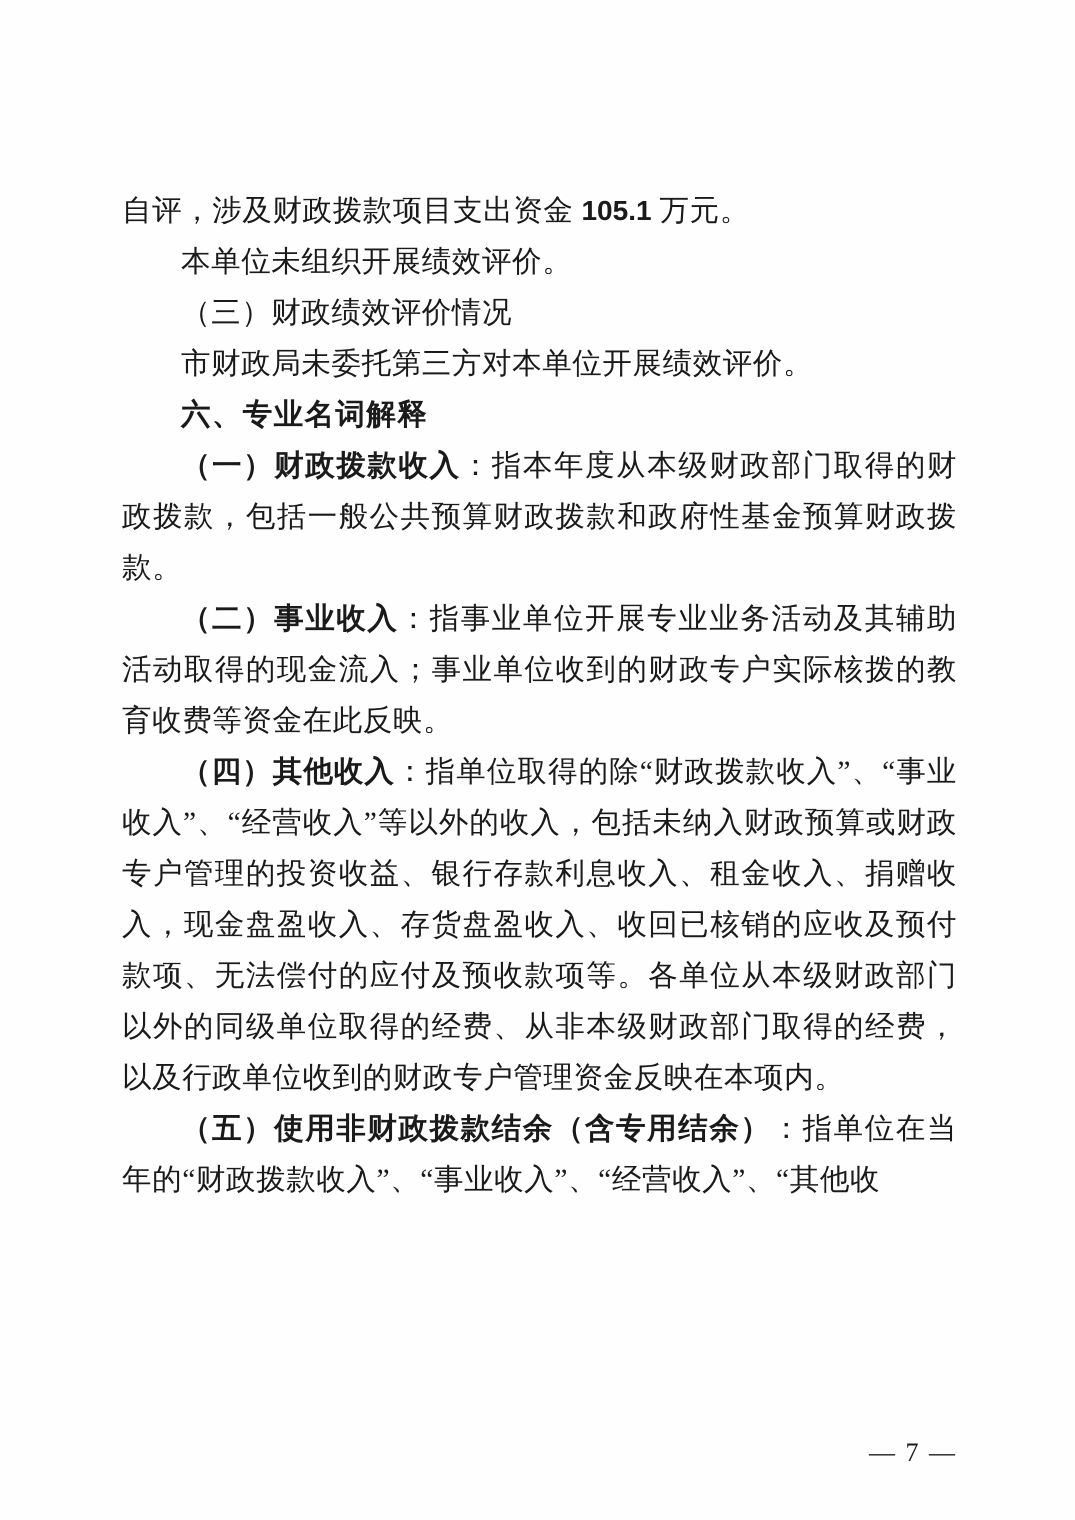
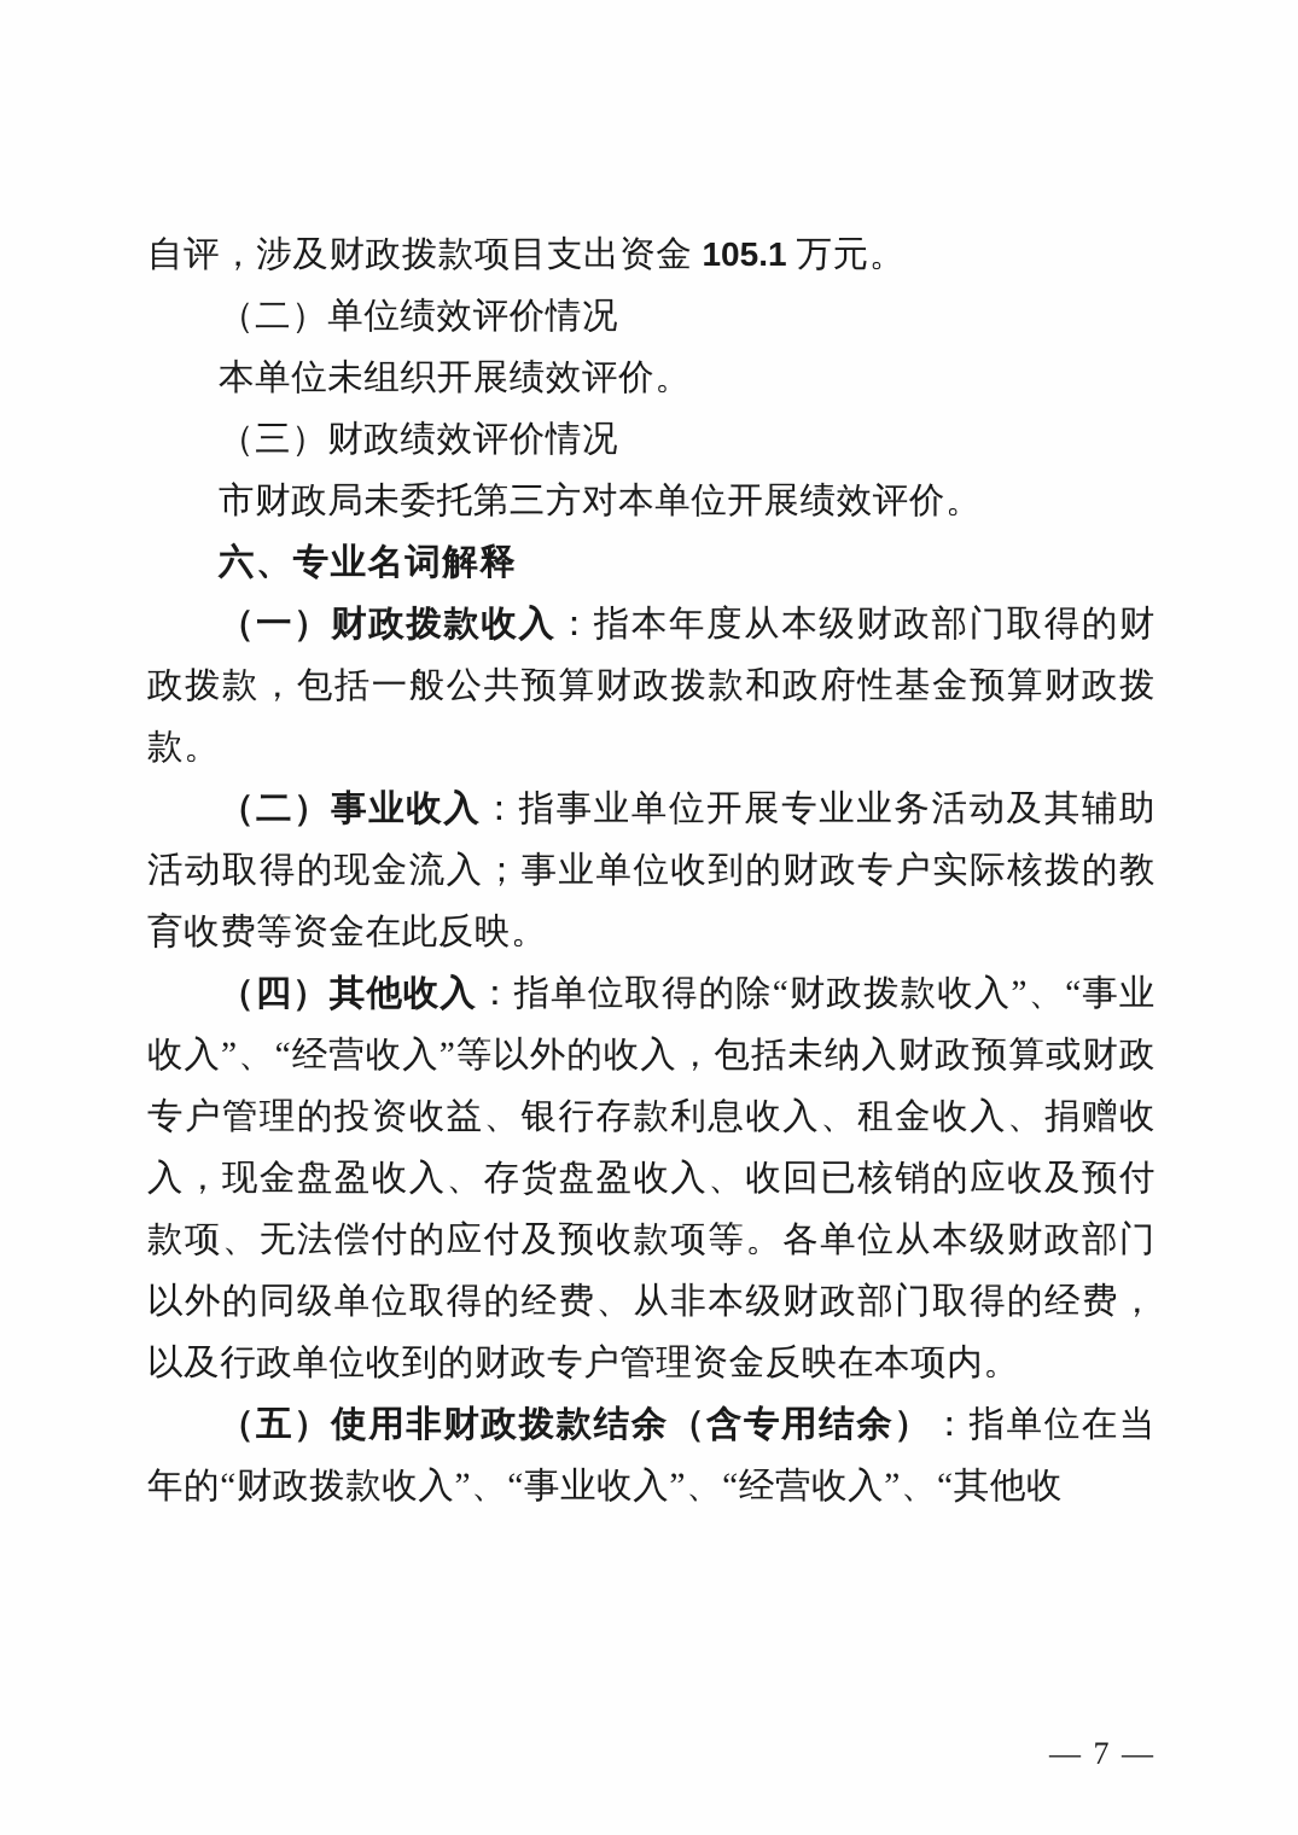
  自评，涉及财政拨款项目支出资金 105.1 万元。
+ （二）单位绩效评价情况
  本单位未组织开展绩效评价。
  （三）财政绩效评价情况
  市财政局未委托第三方对本单位开展绩效评价。
  六、专业名词解释
  （一）财政拨款收入：指本年度从本级财政部门取得的财政拨款，包括一般公共预算财政拨款和政府性基金预算财政拨款。
  （二）事业收入：指事业单位开展专业业务活动及其辅助活动取得的现金流入；事业单位收到的财政专户实际核拨的教育收费等资金在此反映。
  （四）其他收入：指单位取得的除“财政拨款收入”、“事业收入”、“经营收入”等以外的收入，包括未纳入财政预算或财政专户管理的投资收益、银行存款利息收入、租金收入、捐赠收入，现金盘盈收入、存货盘盈收入、收回已核销的应收及预付款项、无法偿付的应付及预收款项等。各单位从本级财政部门以外的同级单位取得的经费、从非本级财政部门取得的经费，以及行政单位收到的财政专户管理资金反映在本项内。
  （五）使用非财政拨款结余（含专用结余）：指单位在当年的“财政拨款收入”、“事业收入”、“经营收入”、“其他收
  — 7 —
